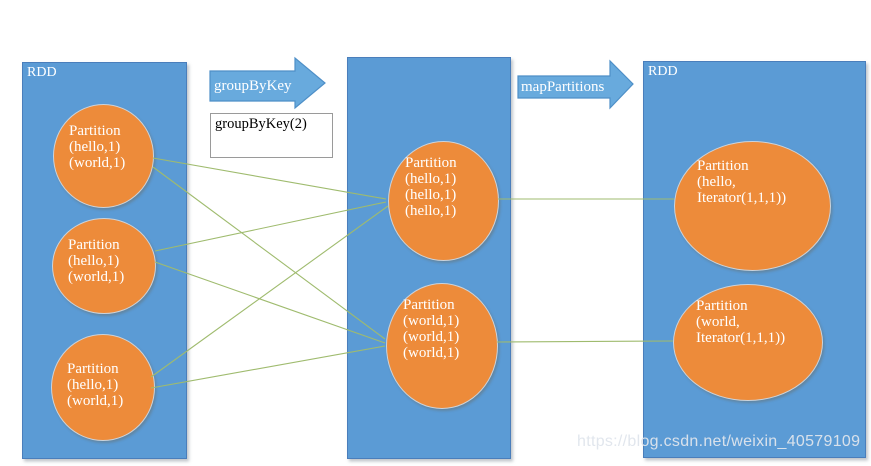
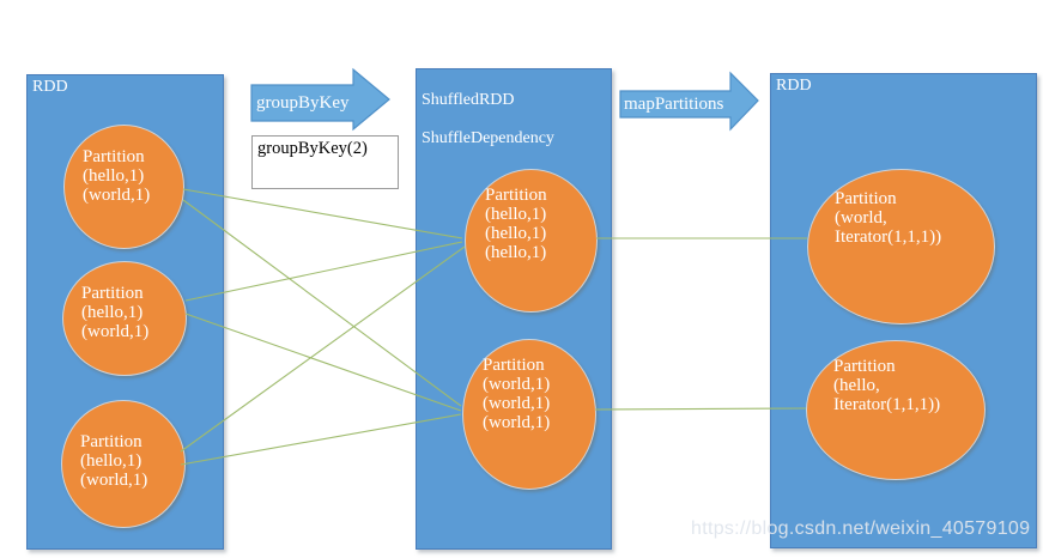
  RDD
  Partition
  (hello,1)
  (world,1)
  Partition
  (hello,1)
  (world,1)
  Partition
  (hello,1)
  (world,1)
+ ShuffledRDD
+ ShuffleDependency
  Partition
  (hello,1)
  (hello,1)
  (hello,1)
  Partition
  (world,1)
  (world,1)
  (world,1)
  RDD
  Partition
- (hello,
+ (world,
  Iterator(1,1,1))
  Partition
- (world,
+ (hello,
  Iterator(1,1,1))
  groupByKey
  mapPartitions
  groupByKey(2)
  https://blog.csdn.net/weixin_40579109
